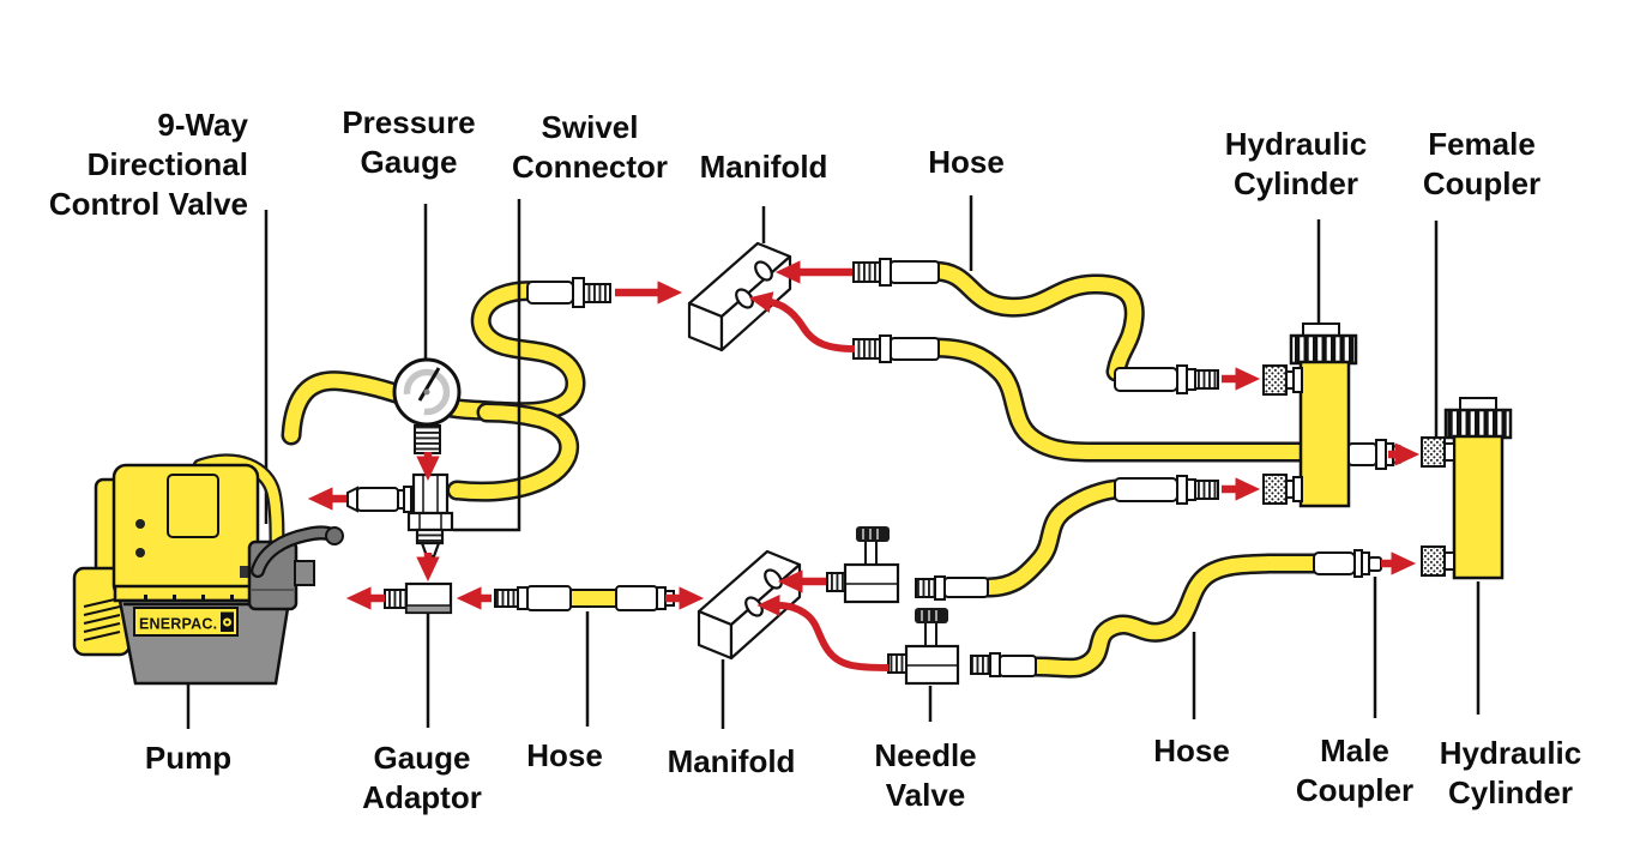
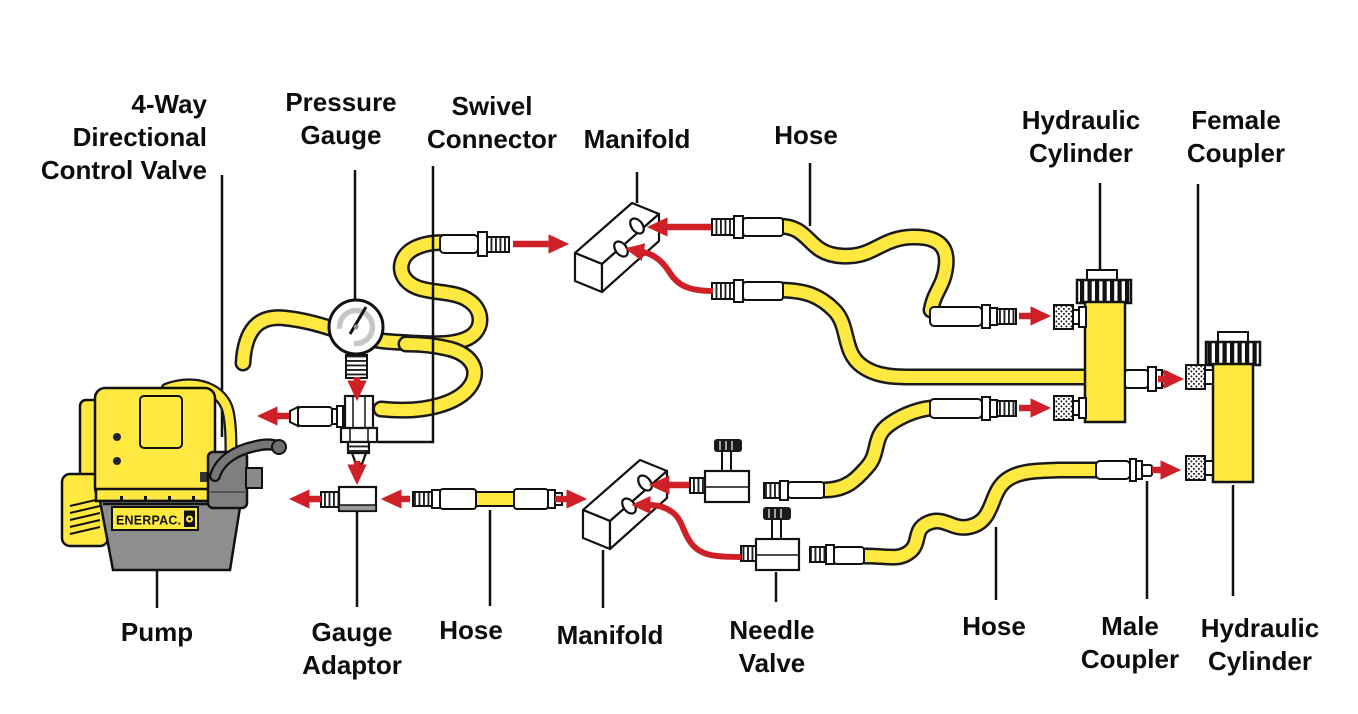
  ENERPAC.
- 9-Way
+ 4-Way
  Directional
  Control Valve
  Pressure
  Gauge
  Swivel
  Connector
  Manifold
  Hose
  Hydraulic
  Cylinder
  Female
  Coupler
  Pump
  Gauge
  Adaptor
  Hose
  Manifold
  Needle
  Valve
  Hose
  Male
  Coupler
  Hydraulic
  Cylinder
